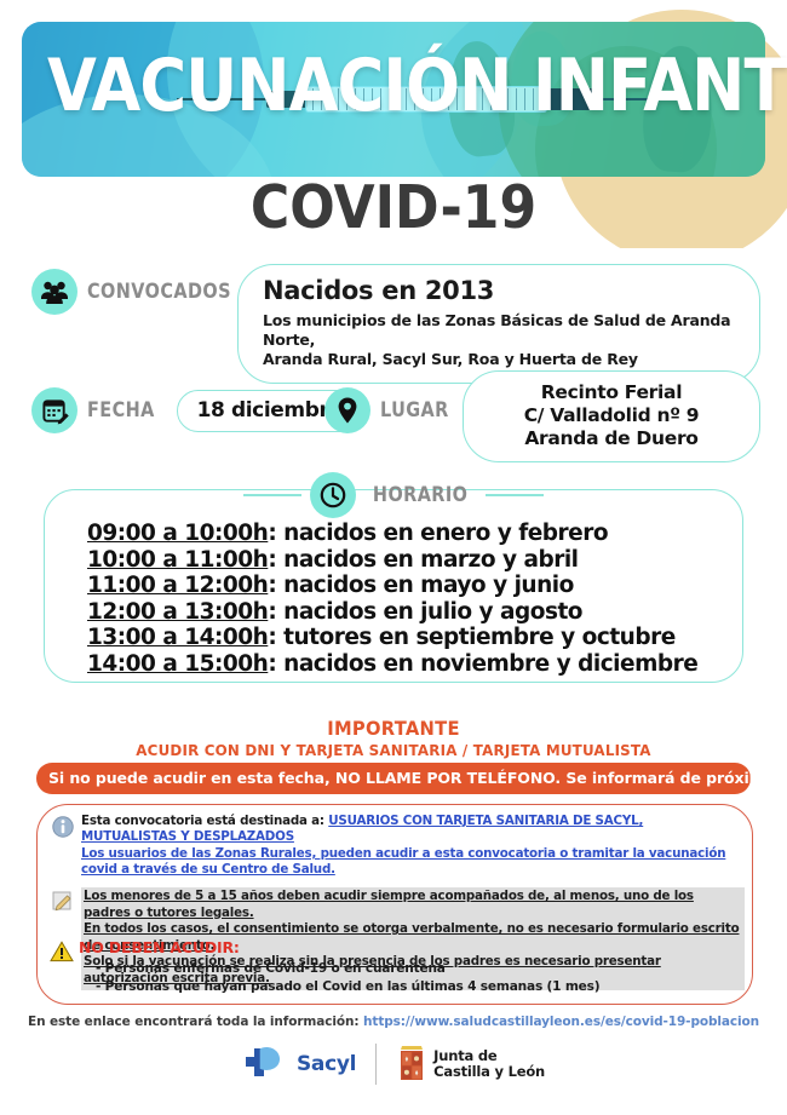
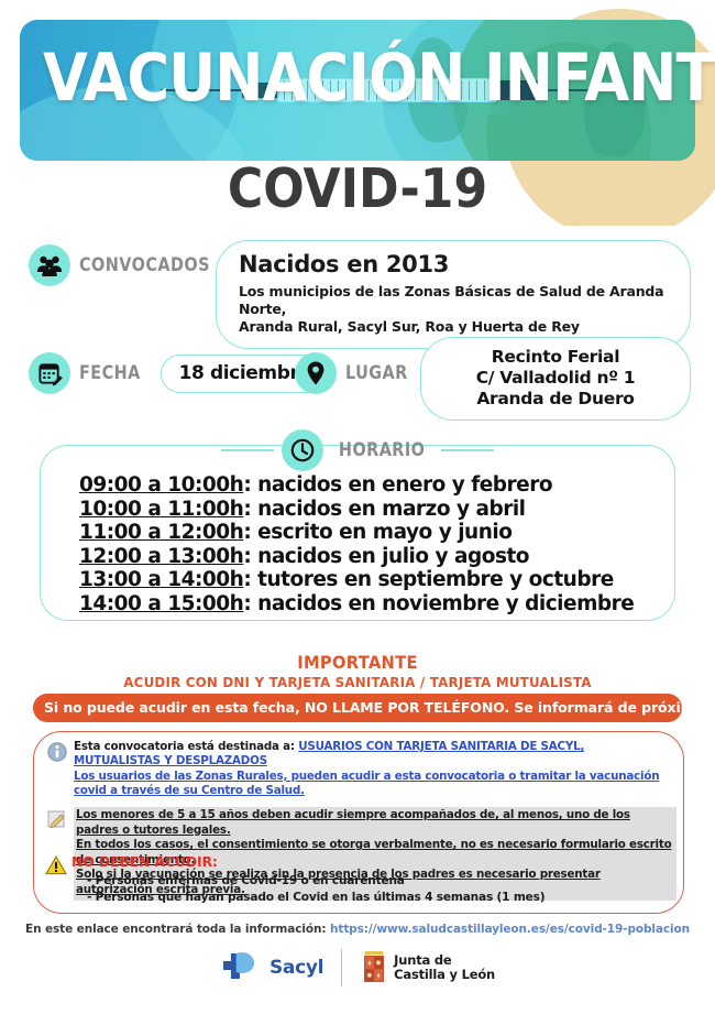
  VACUNACIÓN INFANT
  COVID-19
  CONVOCADOS
  Nacidos en 2013
  Los municipios de las Zonas Básicas de Salud de Aranda Norte,
  Aranda Rural, Sacyl Sur, Roa y Huerta de Rey
  FECHA
  18 diciemb
  LUGAR
  Recinto Ferial
- C/ Valladolid nº 9
+ C/ Valladolid nº 1
  Aranda de Duero
  HORARIO
  09:00 a 10:00h: nacidos en enero y febrero
  10:00 a 11:00h: nacidos en marzo y abril
- 11:00 a 12:00h: nacidos en mayo y junio
+ 11:00 a 12:00h: escrito en mayo y junio
  12:00 a 13:00h: nacidos en julio y agosto
  13:00 a 14:00h: tutores en septiembre y octubre
  14:00 a 15:00h: nacidos en noviembre y diciembre
  IMPORTANTE
  ACUDIR CON DNI Y TARJETA SANITARIA / TARJETA MUTUALISTA
  Si no puede acudir en esta fecha, NO LLAME POR TELÉFONO. Se informará de próximas
  Esta convocatoria está destinada a: USUARIOS CON TARJETA SANITARIA DE SACYL, MUTUALISTAS Y DESPLAZADOS
  Los usuarios de las Zonas Rurales, pueden acudir a esta convocatoria o tramitar la vacunación covid a través de su Centro de Salud.
  Los menores de 5 a 15 años deben acudir siempre acompañados de, al menos, uno de los padres o tutores legales.
  En todos los casos, el consentimiento se otorga verbalmente, no es necesario formulario escrito de consentimiento.
  Solo si la vacunación se realiza sin la presencia de los padres es necesario presentar autorización escrita previa.
  NO DEBEN ACUDIR:
  - Personas enfermas de Covid-19 o en cuarentena
  - Personas que hayan pasado el Covid en las últimas 4 semanas (1 mes)
  En este enlace encontrará toda la información: https://www.saludcastillayleon.es/es/covid-19-poblacion
  Sacyl
  Junta de
  Castilla y León
